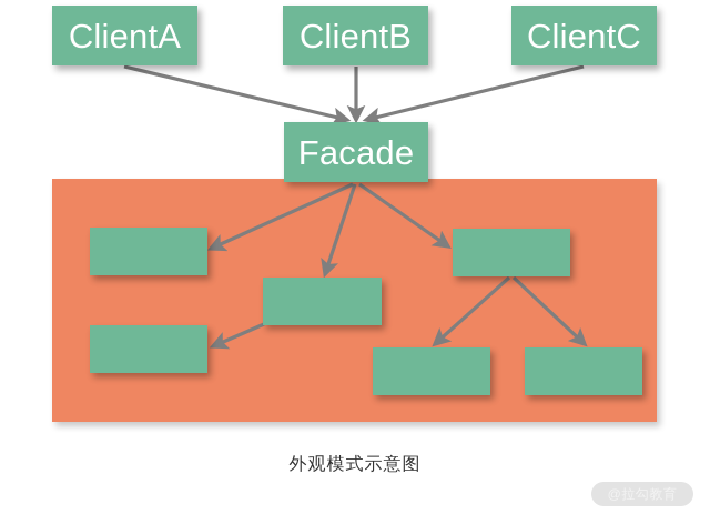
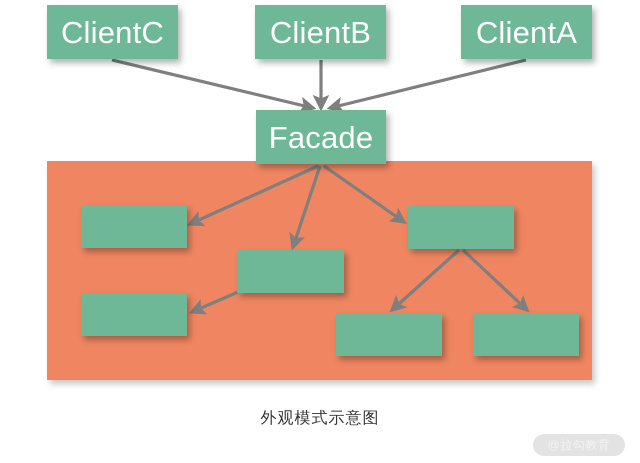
- ClientA
+ ClientC
  ClientB
- ClientC
+ ClientA
  Facade
  外观模式示意图
